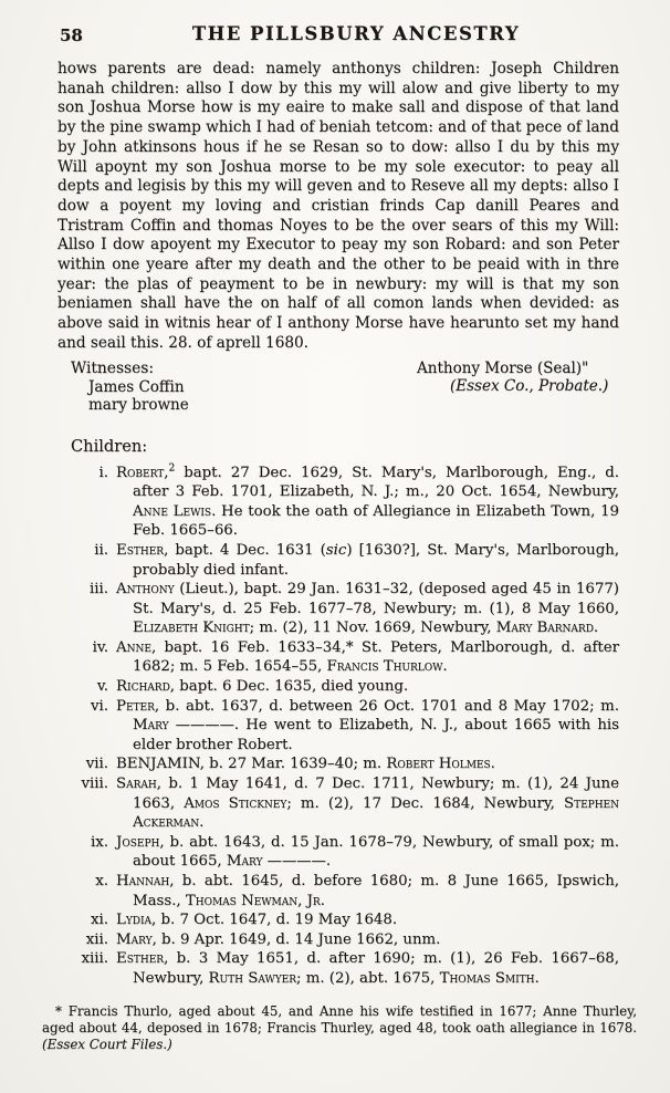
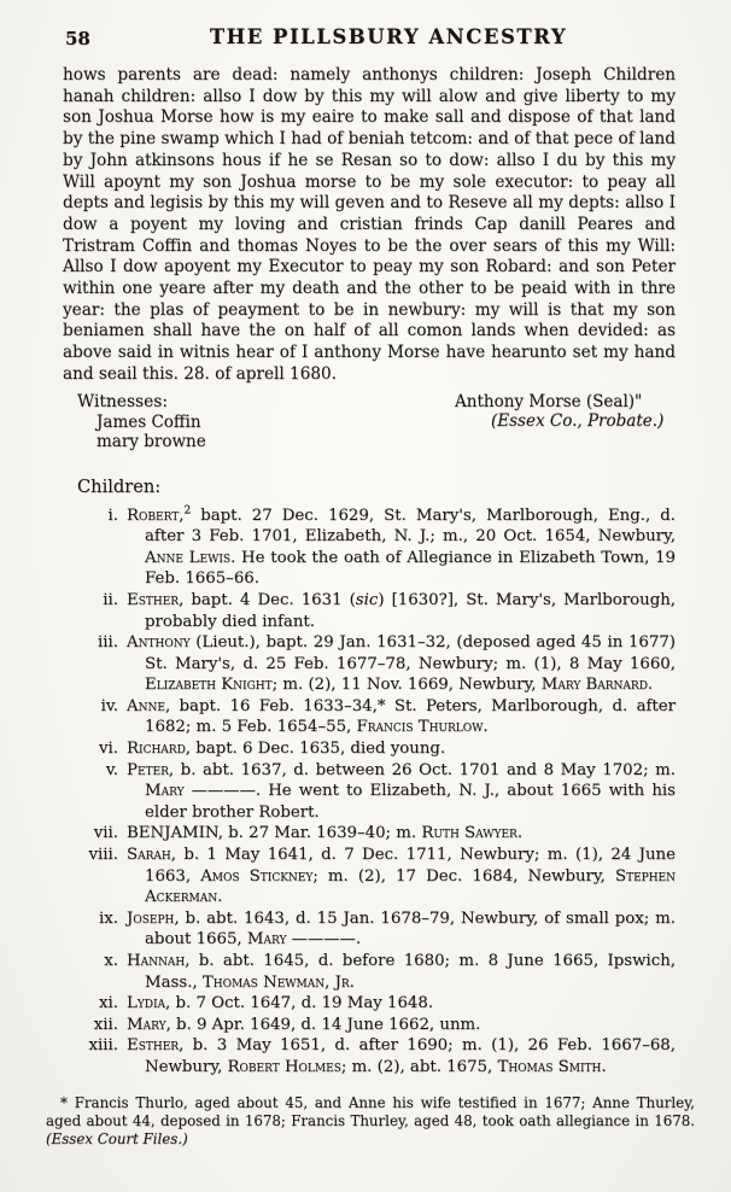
  58
  THE PILLSBURY ANCESTRY
  hows parents are dead: namely anthonys children: Joseph Children hanah children: allso I dow by this my will alow and give liberty to my son Joshua Morse how is my eaire to make sall and dispose of that land by the pine swamp which I had of beniah tetcom: and of that pece of land by John atkinsons hous if he se Resan so to dow: allso I du by this my Will apoynt my son Joshua morse to be my sole executor: to peay all depts and legisis by this my will geven and to Reseve all my depts: allso I dow a poyent my loving and cristian frinds Cap danill Peares and Tristram Coffin and thomas Noyes to be the over sears of this my Will: Allso I dow apoyent my Executor to peay my son Robard: and son Peter within one yeare after my death and the other to be peaid with in thre year: the plas of peayment to be in newbury: my will is that my son beniamen shall have the on half of all comon lands when devided: as above said in witnis hear of I anthony Morse have hearunto set my hand and seail this. 28. of aprell 1680.
  Witnesses:
  James Coffin
  mary browne
  Anthony Morse (Seal)"
  (Essex Co., Probate.)
  Children:
  i.
  Robert,2 bapt. 27 Dec. 1629, St. Mary's, Marlborough, Eng., d. after 3 Feb. 1701, Elizabeth, N. J.; m., 20 Oct. 1654, Newbury, Anne Lewis. He took the oath of Allegiance in Elizabeth Town, 19 Feb. 1665–66.
  ii.
  Esther, bapt. 4 Dec. 1631 (sic) [1630?], St. Mary's, Marlborough, probably died infant.
  iii.
  Anthony (Lieut.), bapt. 29 Jan. 1631–32, (deposed aged 45 in 1677) St. Mary's, d. 25 Feb. 1677–78, Newbury; m. (1), 8 May 1660, Elizabeth Knight; m. (2), 11 Nov. 1669, Newbury, Mary Barnard.
  iv.
  Anne, bapt. 16 Feb. 1633–34,* St. Peters, Marlborough, d. after 1682; m. 5 Feb. 1654–55, Francis Thurlow.
- v.
+ vi.
  Richard, bapt. 6 Dec. 1635, died young.
- vi.
+ v.
  Peter, b. abt. 1637, d. between 26 Oct. 1701 and 8 May 1702; m. Mary ————. He went to Elizabeth, N. J., about 1665 with his elder brother Robert.
  vii.
- BENJAMIN, b. 27 Mar. 1639–40; m. Robert Holmes.
+ BENJAMIN, b. 27 Mar. 1639–40; m. Ruth Sawyer.
  viii.
  Sarah, b. 1 May 1641, d. 7 Dec. 1711, Newbury; m. (1), 24 June 1663, Amos Stickney; m. (2), 17 Dec. 1684, Newbury, Stephen Ackerman.
  ix.
  Joseph, b. abt. 1643, d. 15 Jan. 1678–79, Newbury, of small pox; m. about 1665, Mary ————.
  x.
  Hannah, b. abt. 1645, d. before 1680; m. 8 June 1665, Ipswich, Mass., Thomas Newman, Jr.
  xi.
  Lydia, b. 7 Oct. 1647, d. 19 May 1648.
  xii.
  Mary, b. 9 Apr. 1649, d. 14 June 1662, unm.
  xiii.
- Esther, b. 3 May 1651, d. after 1690; m. (1), 26 Feb. 1667–68, Newbury, Ruth Sawyer; m. (2), abt. 1675, Thomas Smith.
+ Esther, b. 3 May 1651, d. after 1690; m. (1), 26 Feb. 1667–68, Newbury, Robert Holmes; m. (2), abt. 1675, Thomas Smith.
  * Francis Thurlo, aged about 45, and Anne his wife testified in 1677; Anne Thurley, aged about 44, deposed in 1678; Francis Thurley, aged 48, took oath allegiance in 1678. (Essex Court Files.)
